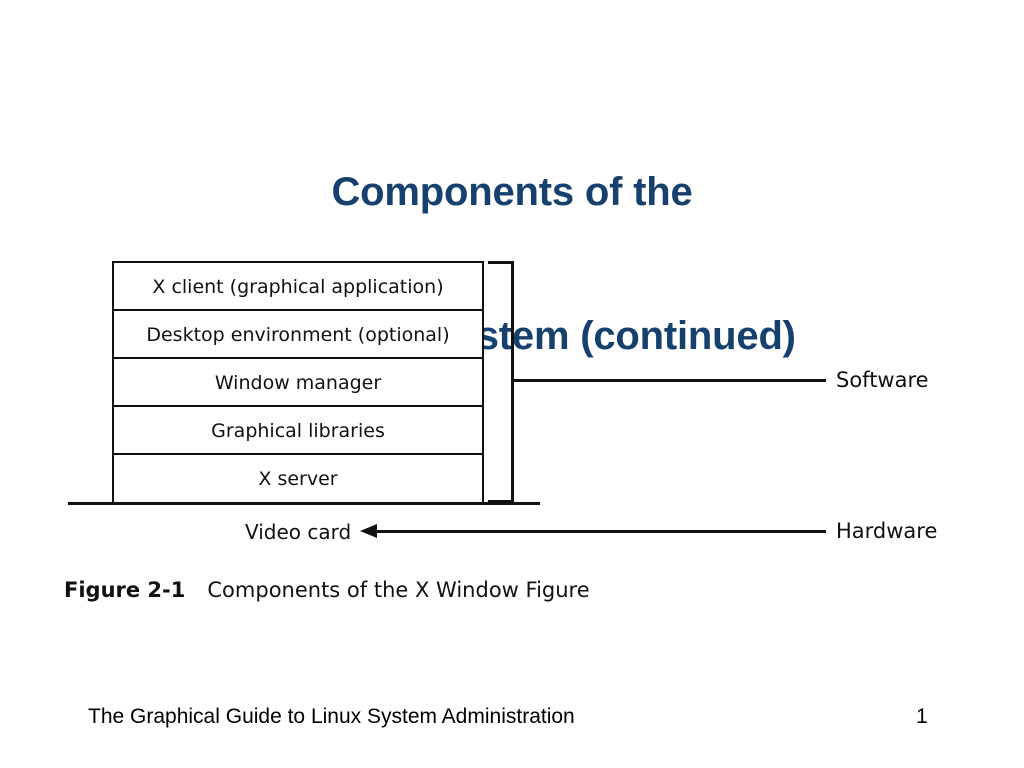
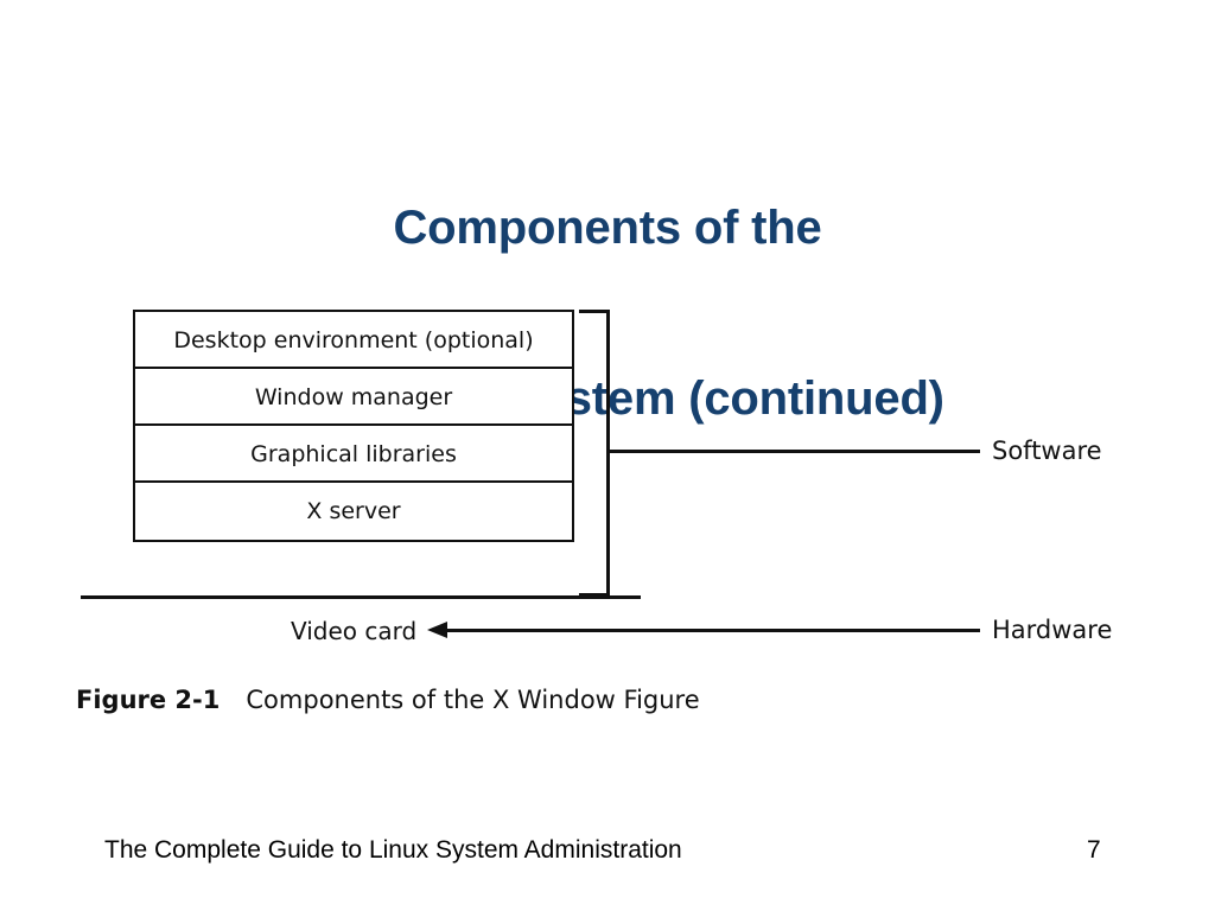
  Components of the
- X client (graphical application)
  Desktop environment (optional)
  Window manager
  Graphical libraries
  X server
  Software
  Video card
  Hardware
  Figure 2-1 Components of the X Window Figure
- The Graphical Guide to Linux System Administration
+ The Complete Guide to Linux System Administration
- 1
+ 7
